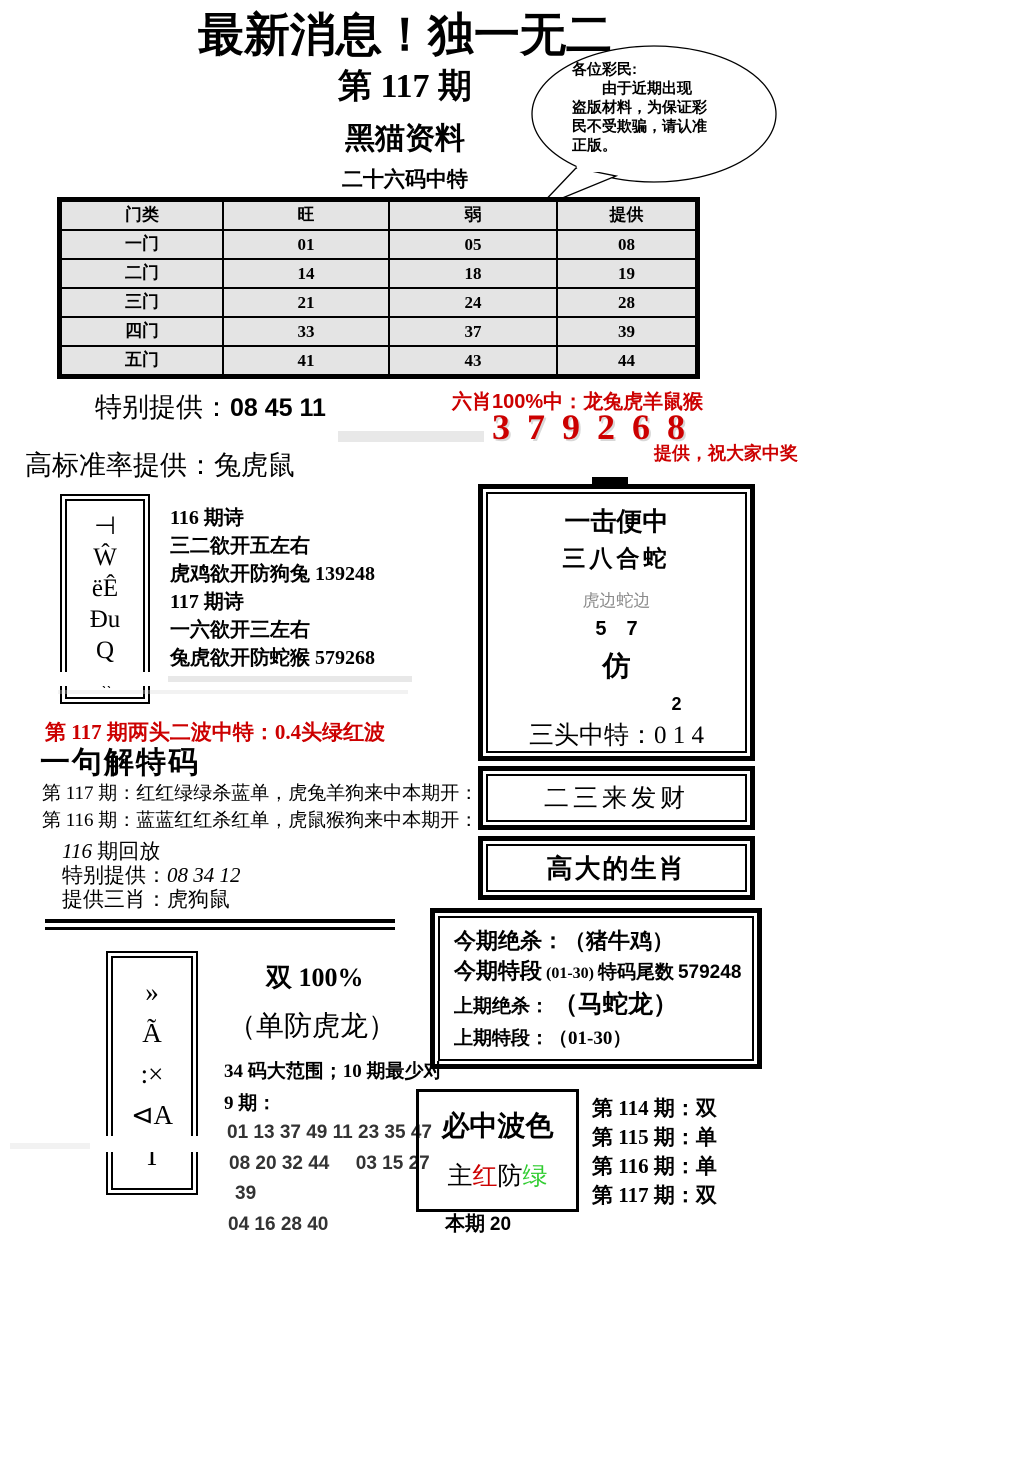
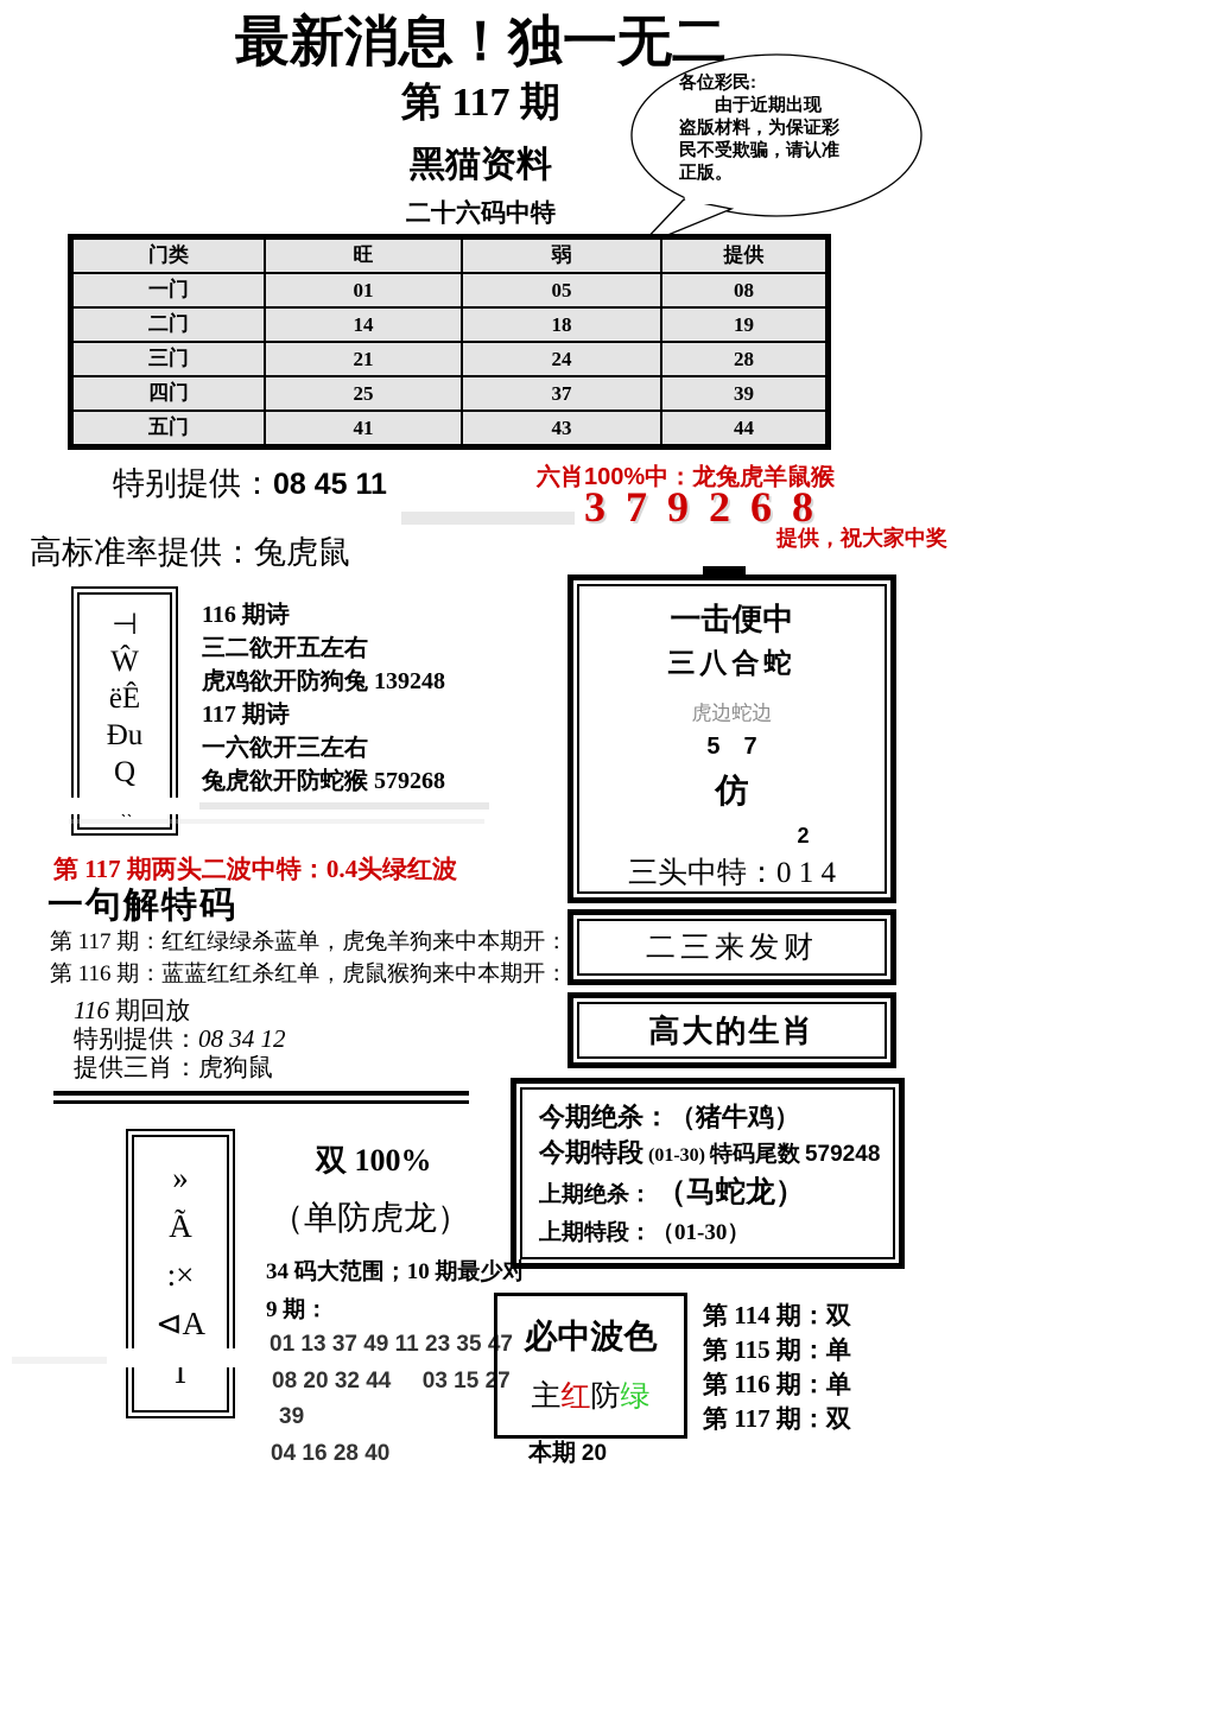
  最新消息！独一无二
  第 117 期
  黑猫资料
  二十六码中特
  各位彩民:
  由于近期出现
  盗版材料，为保证彩
  民不受欺骗，请认准
  正版。
  门类	旺	弱	提供
  一门	01	05	08
  二门	14	18	19
  三门	21	24	28
- 四门	33	37	39
+ 四门	25	37	39
  五门	41	43	44
  特别提供：08 45 11
  六肖100%中：龙兔虎羊鼠猴
  3 7 9 2 6 8
  提供，祝大家中奖
  高标准率提供：兔虎鼠
  ⊣
  Ŵ
  ëÊ
  Đu
  Q
  116 期诗
  三二欲开五左右
  虎鸡欲开防狗兔 139248
  117 期诗
  一六欲开三左右
  兔虎欲开防蛇猴 579268
  第 117 期两头二波中特：0.4头绿红波
  一句解特码
  第 117 期：红红绿绿杀蓝单，虎兔羊狗来中本期开：
  第 116 期：蓝蓝红红杀红单，虎鼠猴狗来中本期开：
  116 期回放
  特别提供：08 34 12
  提供三肖：虎狗鼠
  一击便中
  三八合蛇
  虎边蛇边
  5 7
  仿
  2
  三头中特：0 1 4
  二三来发财
  高大的生肖
  今期绝杀：（猪牛鸡）
  今期特段 (01-30) 特码尾数 579248
  上期绝杀： （马蛇龙）
  上期特段：（01-30）
  »
  Ã
  :×
  ⊲A
  T̈
  双 100%
  （单防虎龙）
  34 码大范围；10 期最少对
  9 期：
  01 13 37 49 11 23 35 47
  08 20 32 44 03 15 27
  39
  04 16 28 40 本期 20
  必中波色
  主红防绿
  第 114 期：双
  第 115 期：单
  第 116 期：单
  第 117 期：双
